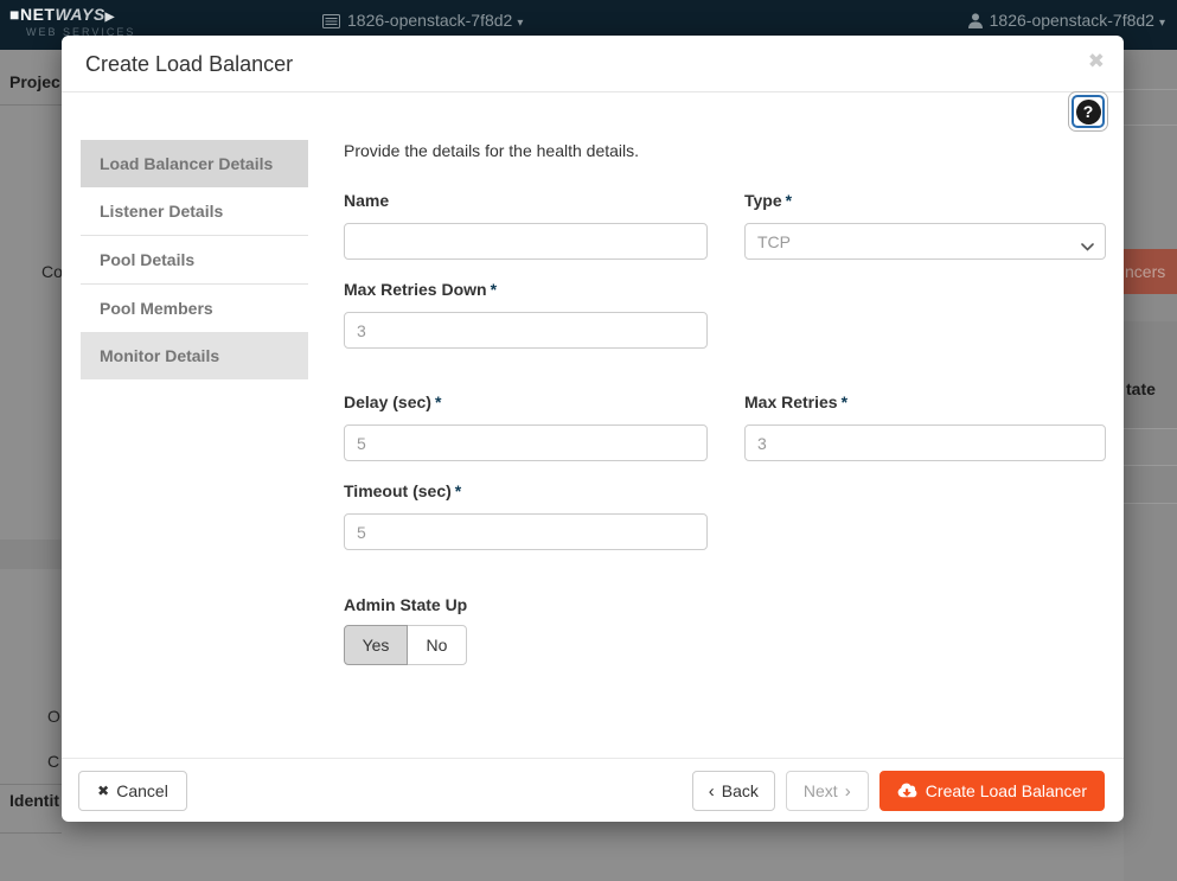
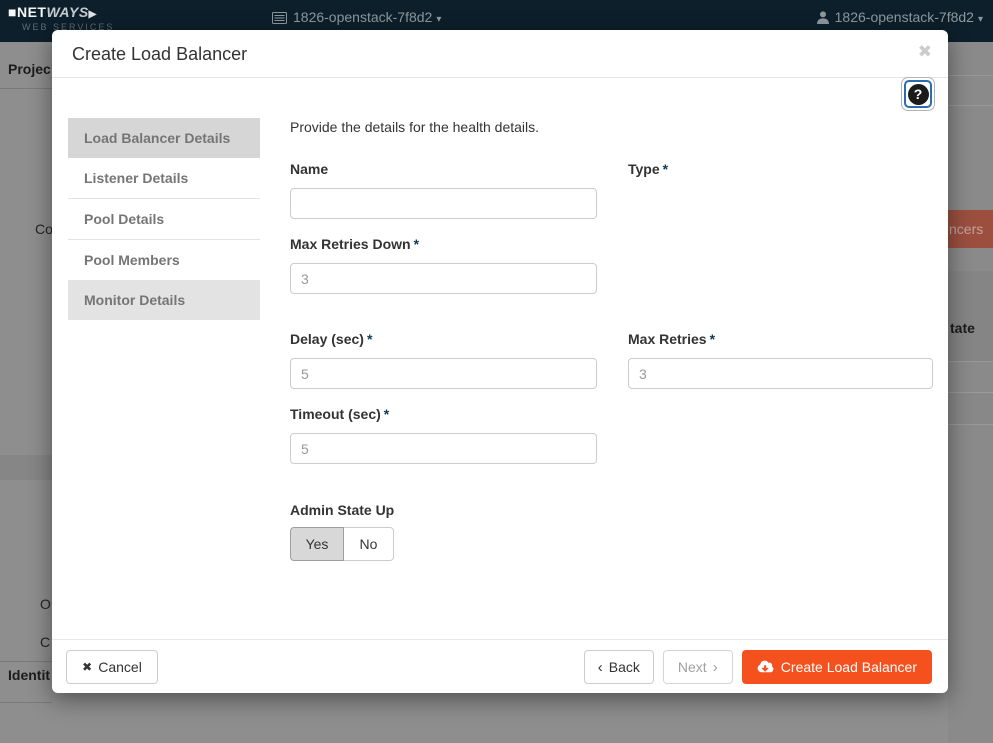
  ■NETWAYS▶
  WEB SERVICES
  1826-openstack-7f8d2 ▾
  1826-openstack-7f8d2 ▾
  Projec
  Co
  O
  C
  Identit
  ncers
  tate
  Create Load Balancer
  ✖
  ?
  Load Balancer Details
  Listener Details
  Pool Details
  Pool Members
  Monitor Details
  Provide the details for the health details.
  Name
  Type *
- TCP
  Max Retries Down *
  3
  Delay (sec) *
  5
  Max Retries *
  3
  Timeout (sec) *
  5
  Admin State Up
  Yes
  No
  ✖
  Cancel
  ‹
  Back
  Next
  ›
  Create Load Balancer
